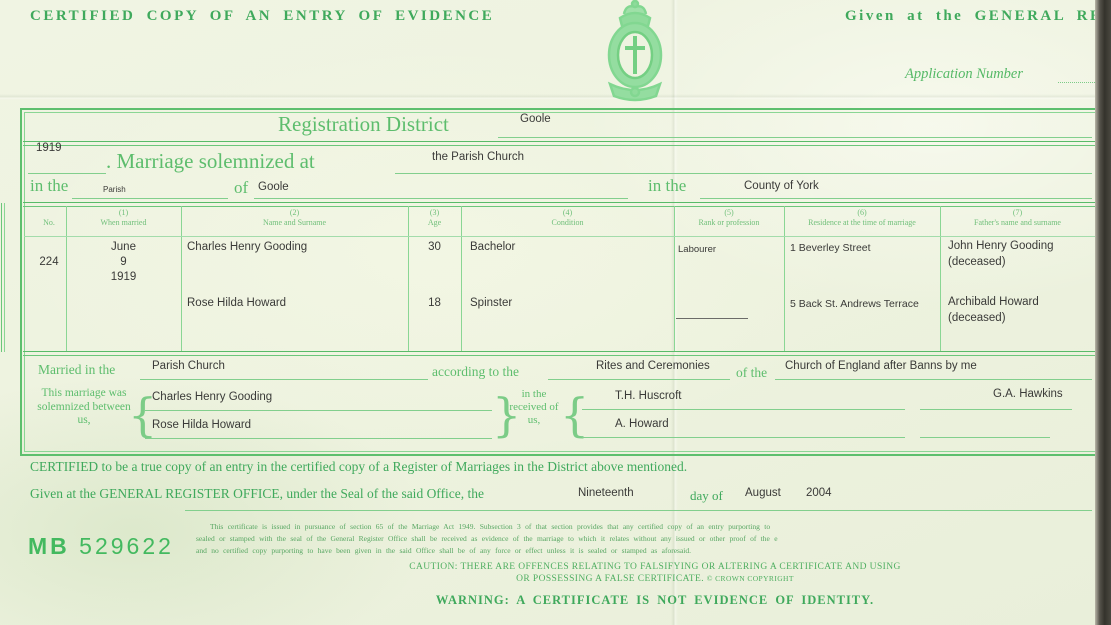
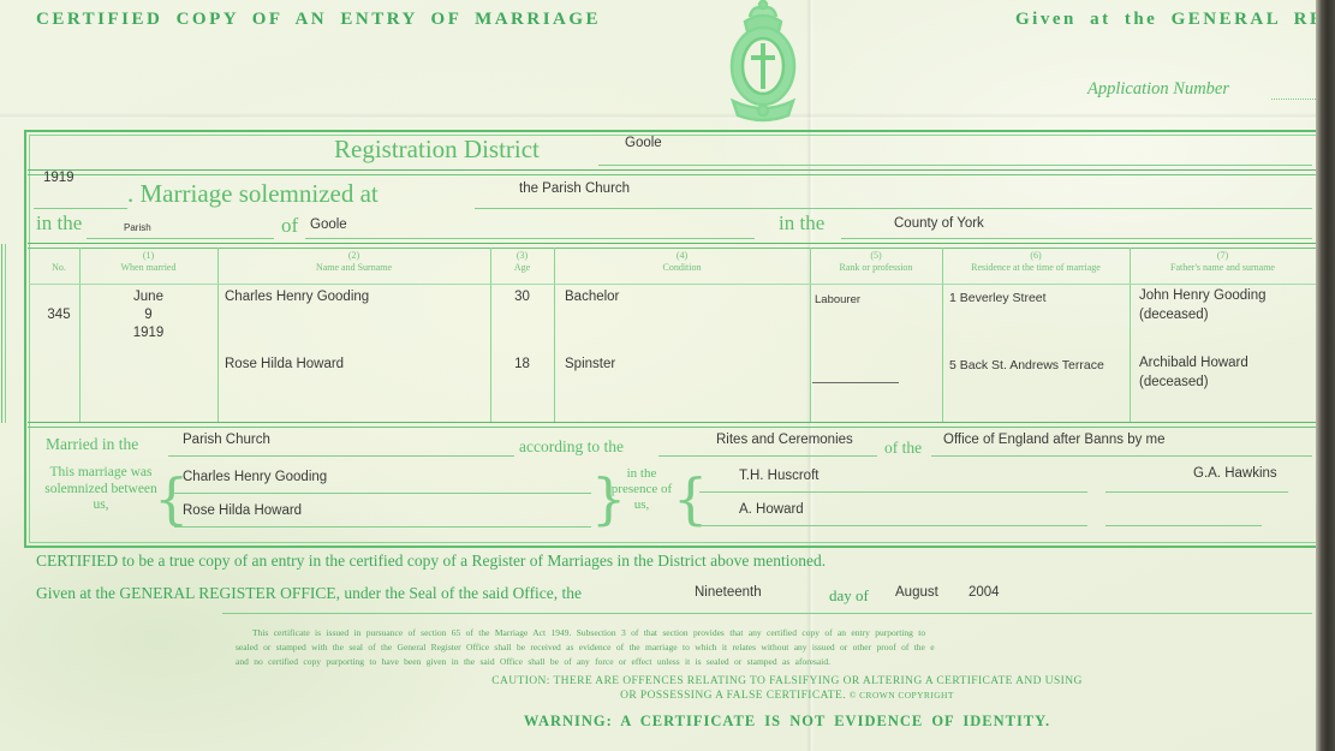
- CERTIFIED COPY OF AN ENTRY OF EVIDENCE
+ CERTIFIED COPY OF AN ENTRY OF MARRIAGE
  Given at the GENERAL R
  Application Number
  Registration District
  Goole
  1919
  . Marriage solemnized at
  the Parish Church
  in the
  Parish
  of
  Goole
  in the
  County of York
  No.
  (1)
  When married
  (2)
  Name and Surname
  (3)
  Age
  (4)
  Condition
  (5)
  Rank or profession
  (6)
  Residence at the time of marriage
  (7)
  Father's name and surname
- 224
+ 345
  June
  9
  1919
  Charles Henry Gooding
  Rose Hilda Howard
  30
  18
  Bachelor
  Spinster
  Labourer
  1 Beverley Street
  5 Back St. Andrews Terrace
  John Henry Gooding
  (deceased)
  Archibald Howard
  (deceased)
  Married in the
  Parish Church
  according to the
  Rites and Ceremonies
  of the
- Church of England after Banns by me
+ Office of England after Banns by me
  This marriage was solemnized between us,
  {
  Charles Henry Gooding
  Rose Hilda Howard
  }
- in the received of us,
+ in the presence of us,
  {
  T.H. Huscroft
  G.A. Hawkins
  A. Howard
  CERTIFIED to be a true copy of an entry in the certified copy of a Register of Marriages in the District above mentioned.
  Given at the GENERAL REGISTER OFFICE, under the Seal of the said Office, the
  Nineteenth
  day of
  August
  2004
- MB 529622
  This certificate is issued in pursuance of section 65 of the Marriage Act 1949. Subsection 3 of that section provides that any certified copy of an entry purporting to
  sealed or stamped with the seal of the General Register Office shall be received as evidence of the marriage to which it relates without any issued or other proof of the e
  and no certified copy purporting to have been given in the said Office shall be of any force or effect unless it is sealed or stamped as aforesaid.
  CAUTION: THERE ARE OFFENCES RELATING TO FALSIFYING OR ALTERING A CERTIFICATE AND USING
  OR POSSESSING A FALSE CERTIFICATE. © CROWN COPYRIGHT
  WARNING: A CERTIFICATE IS NOT EVIDENCE OF IDENTITY.
